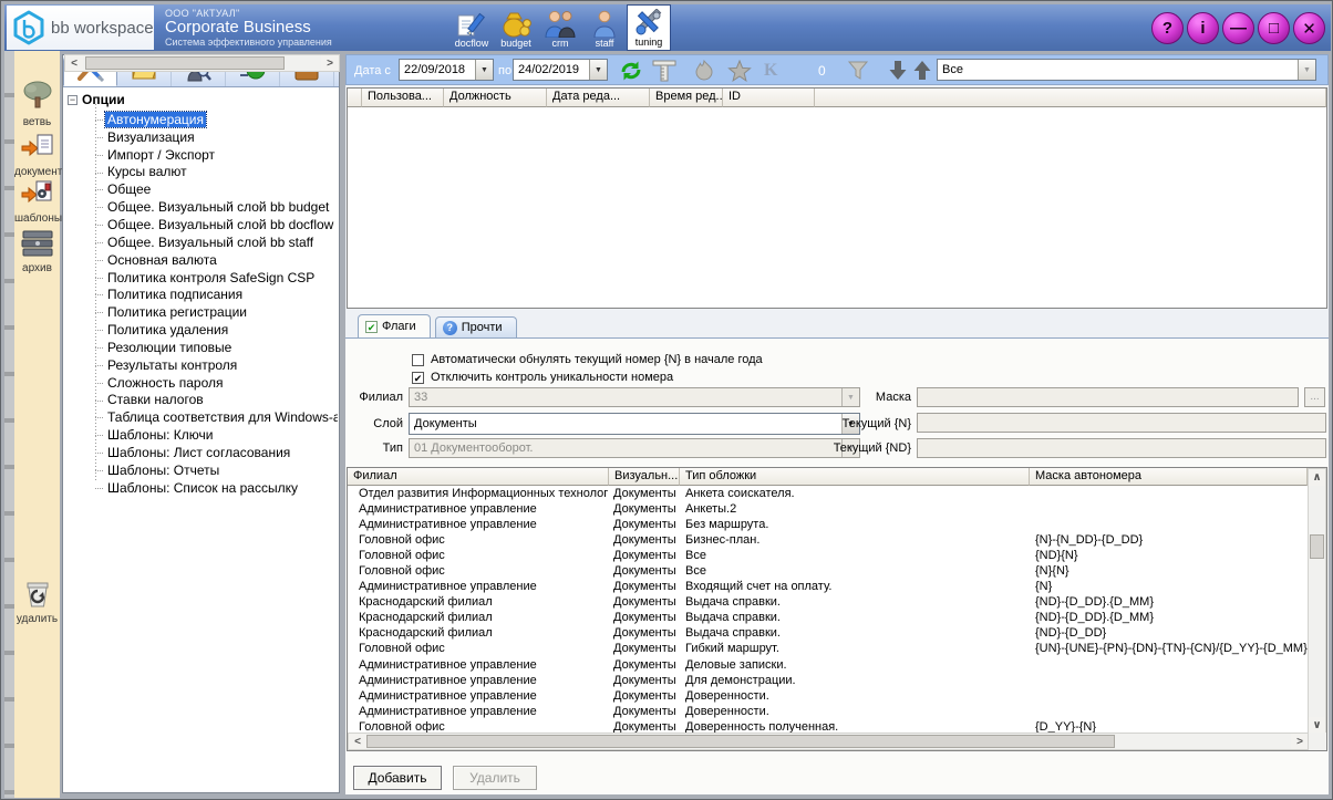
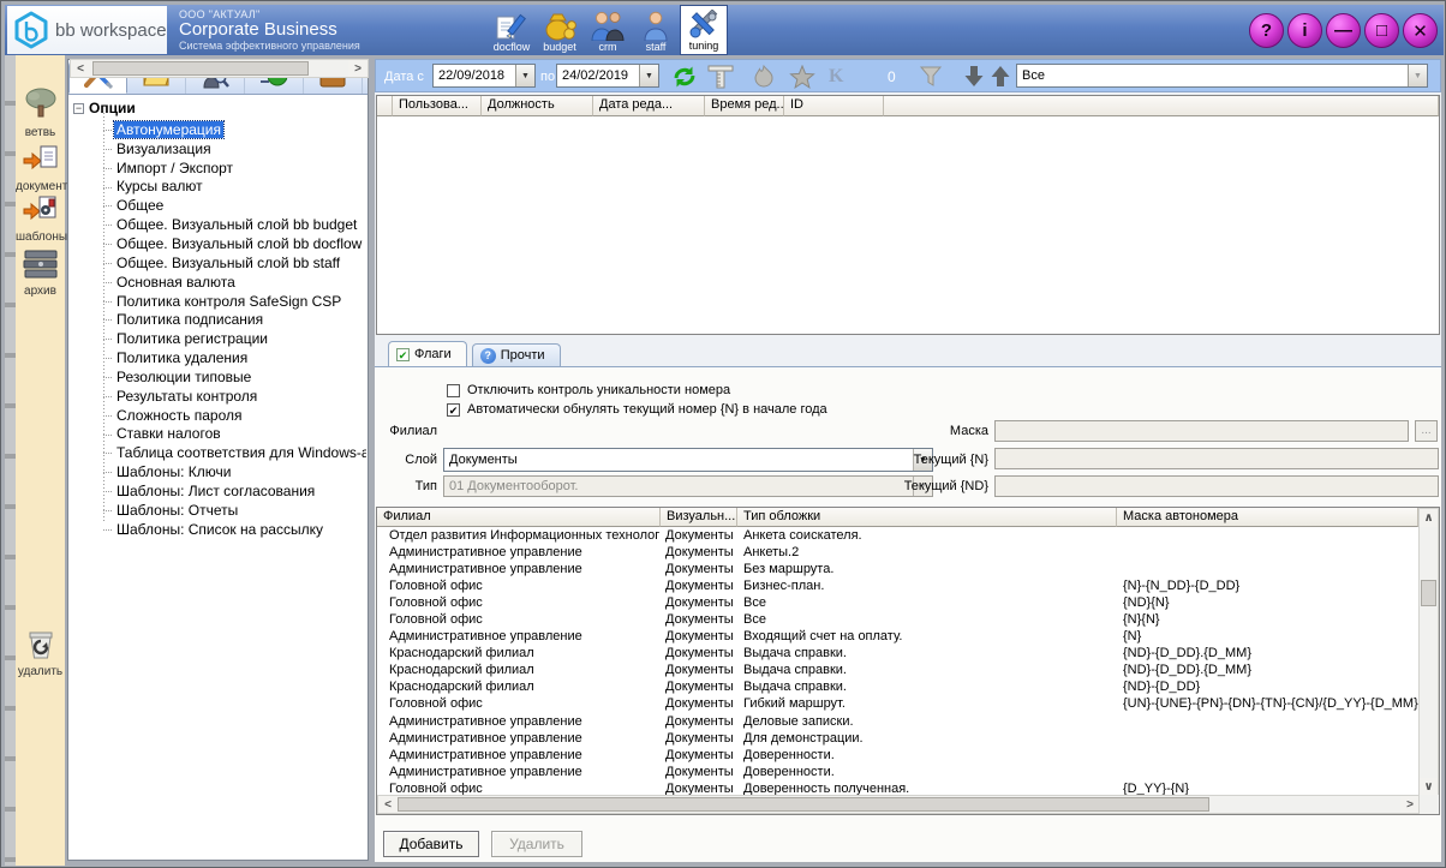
  bb workspace
  ООО "АКТУАЛ"
  Corporate Business
  Система эффективного управления
  docflow
  budget
  crm
  staff
  tuning
  ?
  i
  —
  □
  ✕
  ветвь
  документ
  шаблоны
  архив
  удалить
  −
  Опции
  Автонумерация
  Визуализация
  Импорт / Экспорт
  Курсы валют
  Общее
  Общее. Визуальный слой bb budget
  Общее. Визуальный слой bb docflow
  Общее. Визуальный слой bb staff
  Основная валюта
  Политика контроля SafeSign CSP
  Политика подписания
  Политика регистрации
  Политика удаления
  Резолюции типовые
  Результаты контроля
  Сложность пароля
  Ставки налогов
  Таблица соответствия для Windows-а
  Шаблоны: Ключи
  Шаблоны: Лист согласования
  Шаблоны: Отчеты
  Шаблоны: Список на рассылку
  <
  >
  Дата с
  22/09/2018
  по
  24/02/2019
  K
  0
  Все
  Пользова...
  Должность
  Дата реда...
  Время ред..
  ID
  ✔
  Флаги
  ?
  Прочти
- Автоматически обнулять текущий номер {N} в начале года
+ Отключить контроль уникальности номера
  ✔
- Отключить контроль уникальности номера
+ Автоматически обнулять текущий номер {N} в начале года
  Филиал
- 33
  Слой
  Документы
  Тип
  01 Документооборот.
  Маска
  ...
  Текущий {N}
  Текущий {ND}
  Филиал
  Визуальн...
  Тип обложки
  Маска автономера
  Отдел развития Информационных технолог
  Документы
  Анкета соискателя.
  Административное управление
  Документы
  Анкеты.2
  Административное управление
  Документы
  Без маршрута.
  Головной офис
  Документы
  Бизнес-план.
  {N}-{N_DD}-{D_DD}
  Головной офис
  Документы
  Все
  {ND}{N}
  Головной офис
  Документы
  Все
  {N}{N}
  Административное управление
  Документы
  Входящий счет на оплату.
  {N}
  Краснодарский филиал
  Документы
  Выдача справки.
  {ND}-{D_DD}.{D_MM}
  Краснодарский филиал
  Документы
  Выдача справки.
  {ND}-{D_DD}.{D_MM}
  Краснодарский филиал
  Документы
  Выдача справки.
  {ND}-{D_DD}
  Головной офис
  Документы
  Гибкий маршрут.
  {UN}-{UNE}-{PN}-{DN}-{TN}-{CN}/{D_YY}-{D_MM}
  Административное управление
  Документы
  Деловые записки.
  Административное управление
  Документы
  Для демонстрации.
  Административное управление
  Документы
  Доверенности.
  Административное управление
  Документы
  Доверенности.
  Головной офис
  Документы
  Доверенность полученная.
  {D_YY}-{N}
  ∧
  ∨
  <
  >
  Добавить
  Удалить
